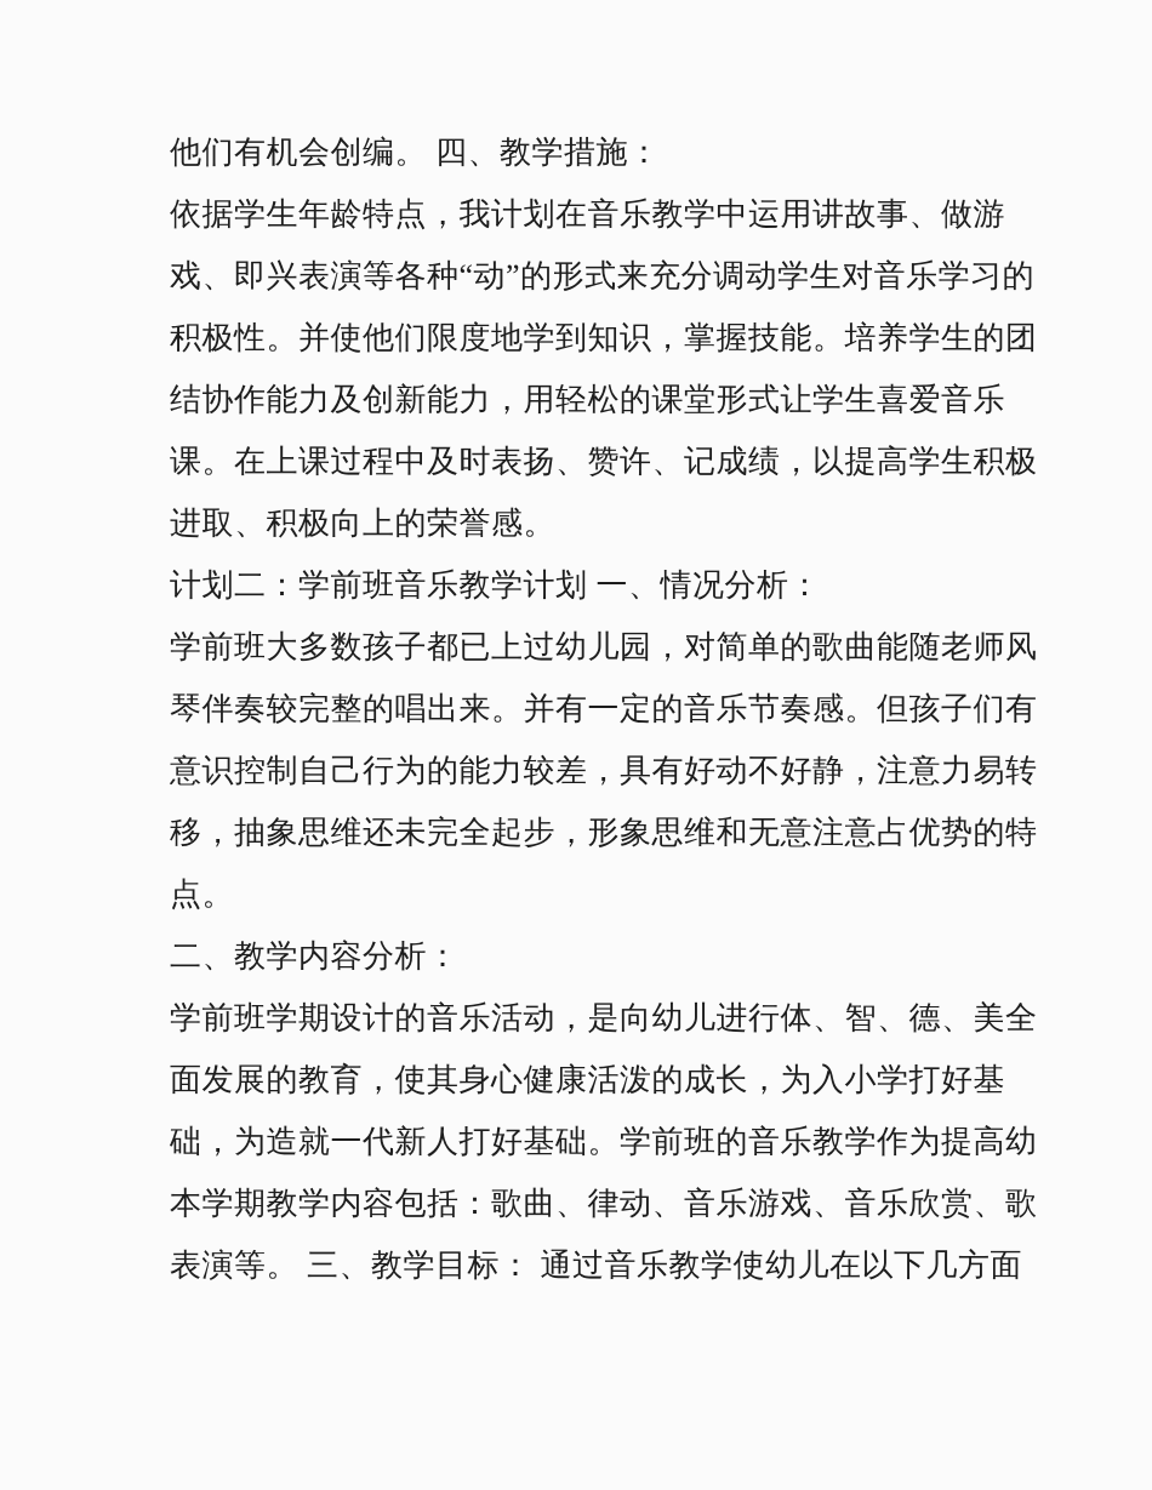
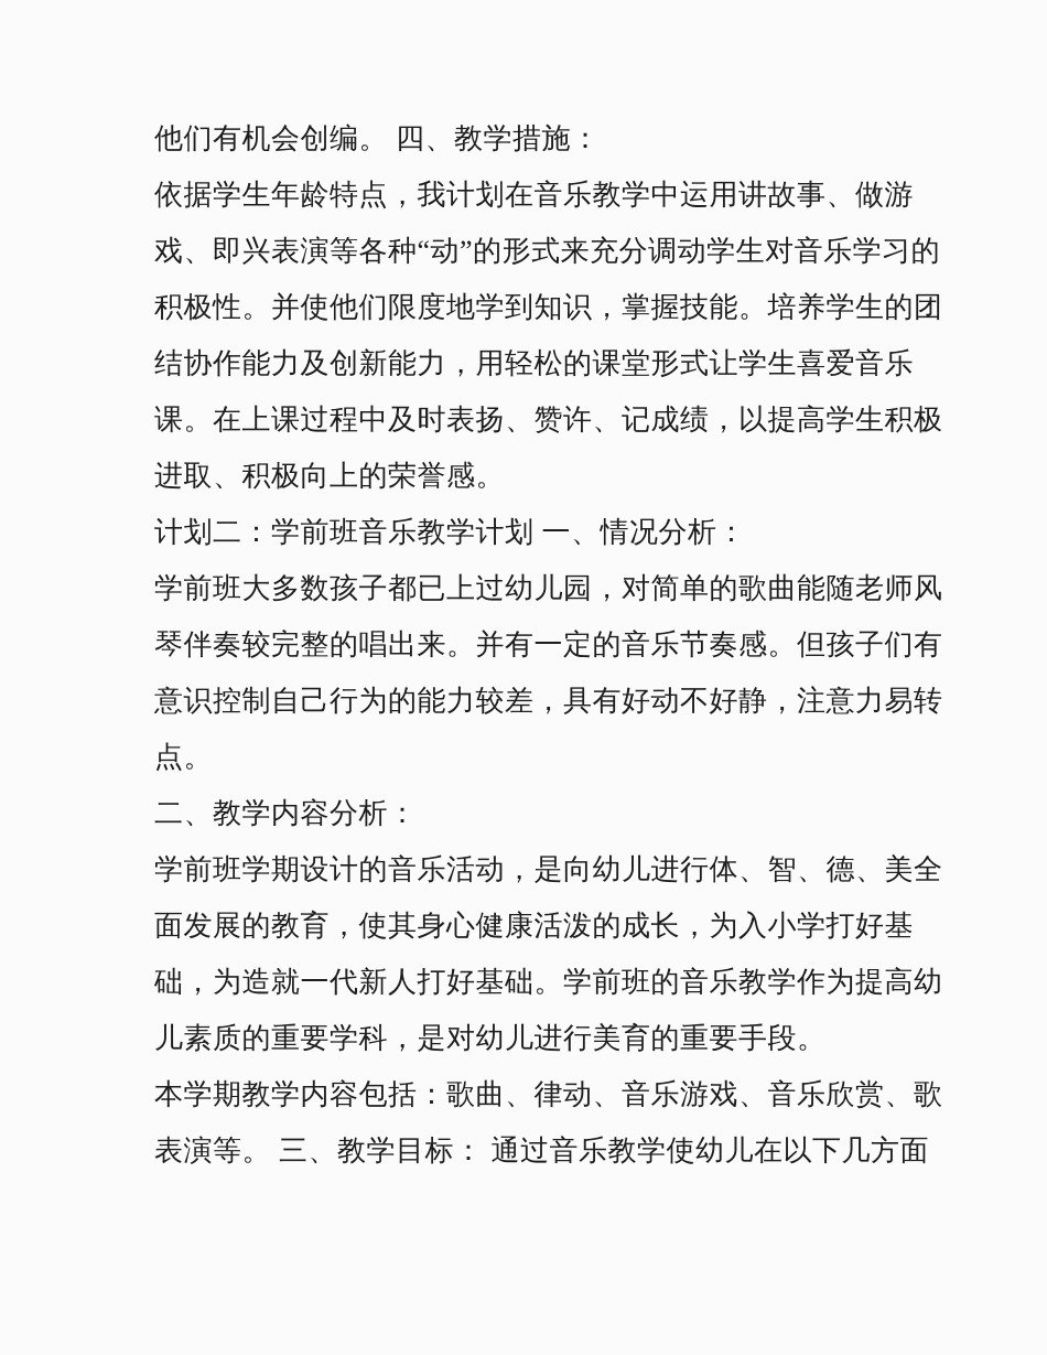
  他们有机会创编。 四、教学措施：
  依据学生年龄特点，我计划在音乐教学中运用讲故事、做游
  戏、即兴表演等各种“动”的形式来充分调动学生对音乐学习的
  积极性。并使他们限度地学到知识，掌握技能。培养学生的团
  结协作能力及创新能力，用轻松的课堂形式让学生喜爱音乐
  课。在上课过程中及时表扬、赞许、记成绩，以提高学生积极
  进取、积极向上的荣誉感。
  计划二：学前班音乐教学计划 一、情况分析：
  学前班大多数孩子都已上过幼儿园，对简单的歌曲能随老师风
  琴伴奏较完整的唱出来。并有一定的音乐节奏感。但孩子们有
  意识控制自己行为的能力较差，具有好动不好静，注意力易转
- 移，抽象思维还未完全起步，形象思维和无意注意占优势的特
  点。
  二、教学内容分析：
  学前班学期设计的音乐活动，是向幼儿进行体、智、德、美全
  面发展的教育，使其身心健康活泼的成长，为入小学打好基
  础，为造就一代新人打好基础。学前班的音乐教学作为提高幼
+ 儿素质的重要学科，是对幼儿进行美育的重要手段。
  本学期教学内容包括：歌曲、律动、音乐游戏、音乐欣赏、歌
  表演等。 三、教学目标： 通过音乐教学使幼儿在以下几方面
